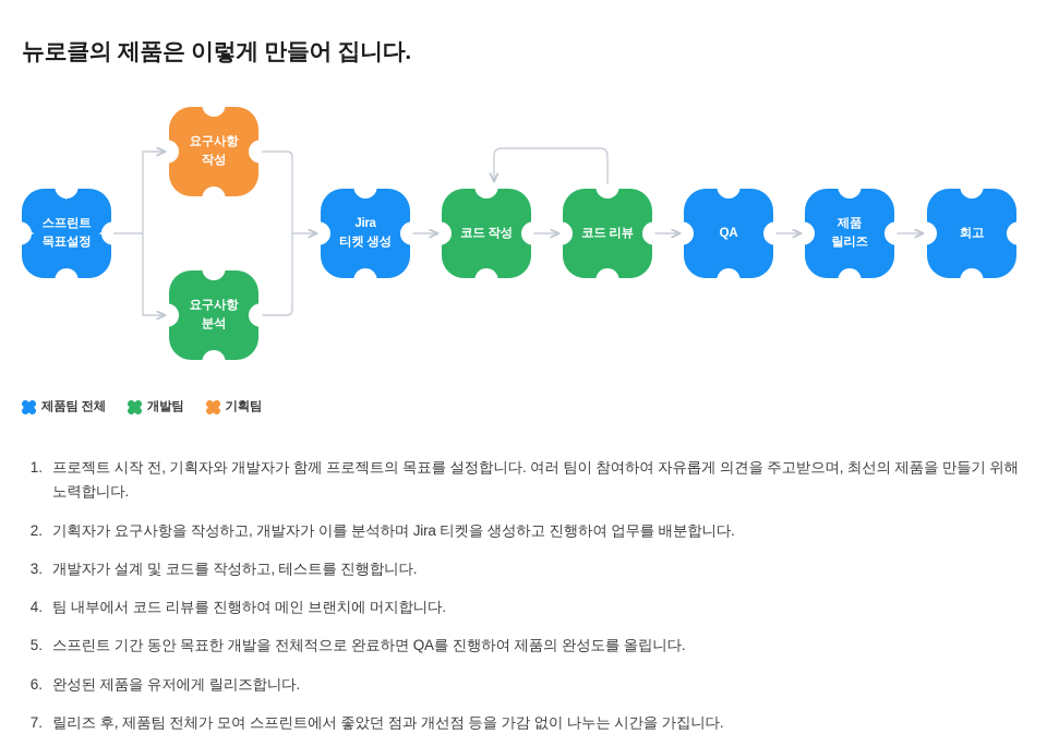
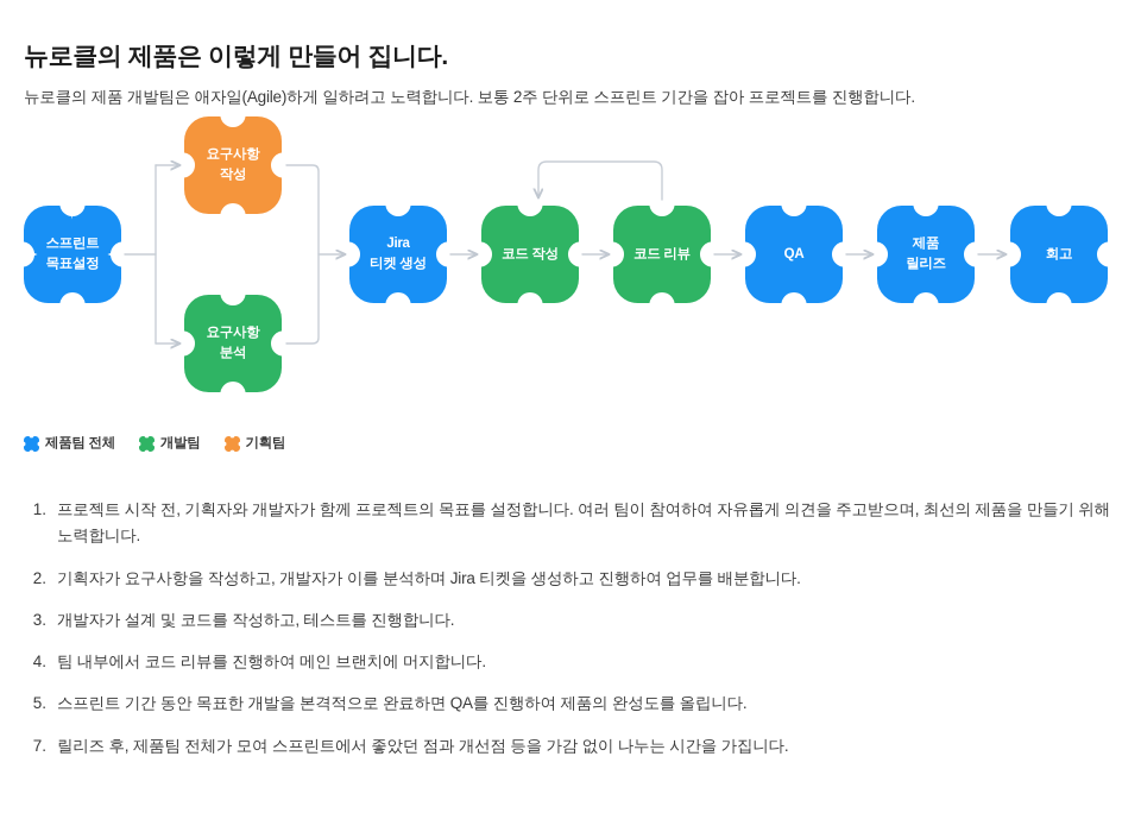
  뉴로클의 제품은 이렇게 만들어 집니다.
+ 뉴로클의 제품 개발팀은 애자일(Agile)하게 일하려고 노력합니다. 보통 2주 단위로 스프린트 기간을 잡아 프로젝트를 진행합니다.
  스프린트
  목표설정
  요구사항
  작성
  요구사항
  분석
  Jira
  티켓 생성
  코드 작성
  코드 리뷰
  QA
  제품
  릴리즈
  회고
  제품팀 전체
  개발팀
  기획팀
  1.
  프로젝트 시작 전, 기획자와 개발자가 함께 프로젝트의 목표를 설정합니다. 여러 팀이 참여하여 자유롭게 의견을 주고받으며, 최선의 제품을 만들기 위해 노력합니다.
  2.
  기획자가 요구사항을 작성하고, 개발자가 이를 분석하며 Jira 티켓을 생성하고 진행하여 업무를 배분합니다.
  3.
  개발자가 설계 및 코드를 작성하고, 테스트를 진행합니다.
  4.
  팀 내부에서 코드 리뷰를 진행하여 메인 브랜치에 머지합니다.
  5.
- 스프린트 기간 동안 목표한 개발을 전체적으로 완료하면 QA를 진행하여 제품의 완성도를 올립니다.
+ 스프린트 기간 동안 목표한 개발을 본격적으로 완료하면 QA를 진행하여 제품의 완성도를 올립니다.
- 6.
- 완성된 제품을 유저에게 릴리즈합니다.
  7.
  릴리즈 후, 제품팀 전체가 모여 스프린트에서 좋았던 점과 개선점 등을 가감 없이 나누는 시간을 가집니다.
